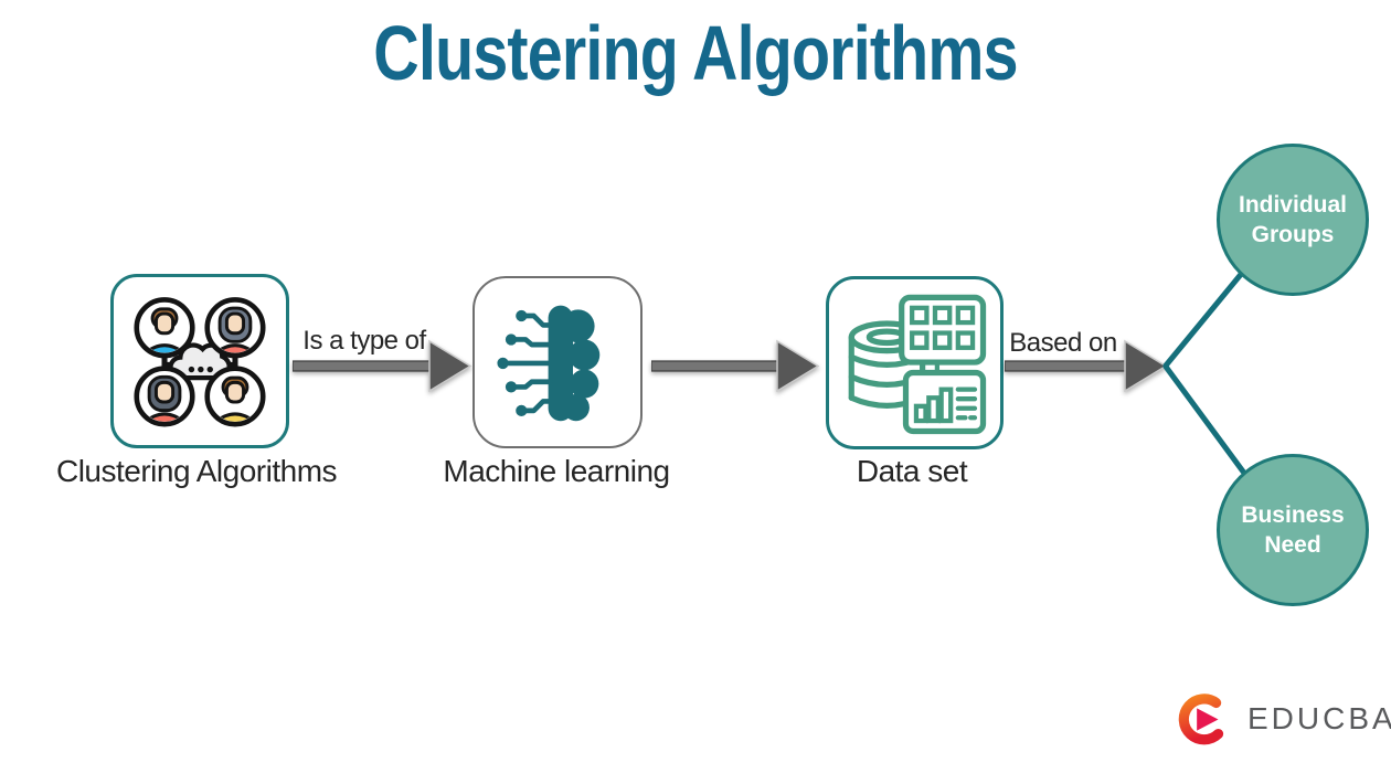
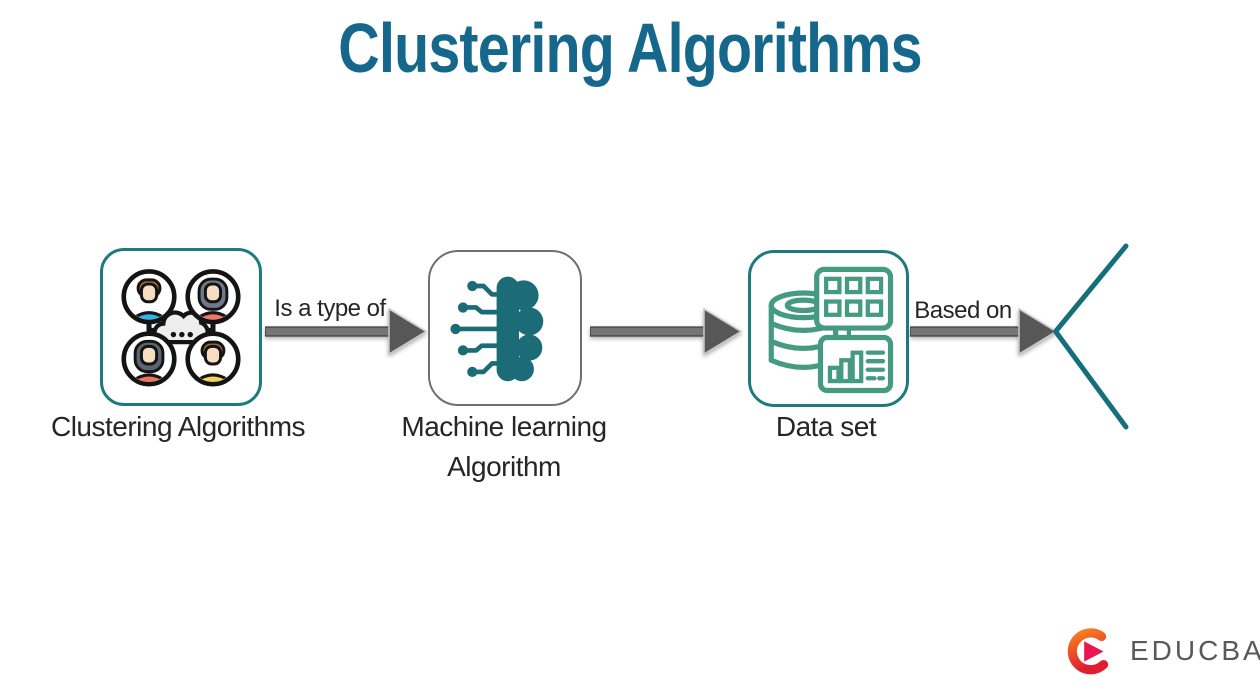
  Clustering Algorithms
  Clustering Algorithms
  Is a type of
  Machine learning
+ Algorithm
  Data set
  Based on
- Individual
- Groups
- Business
- Need
  EDUCBA
